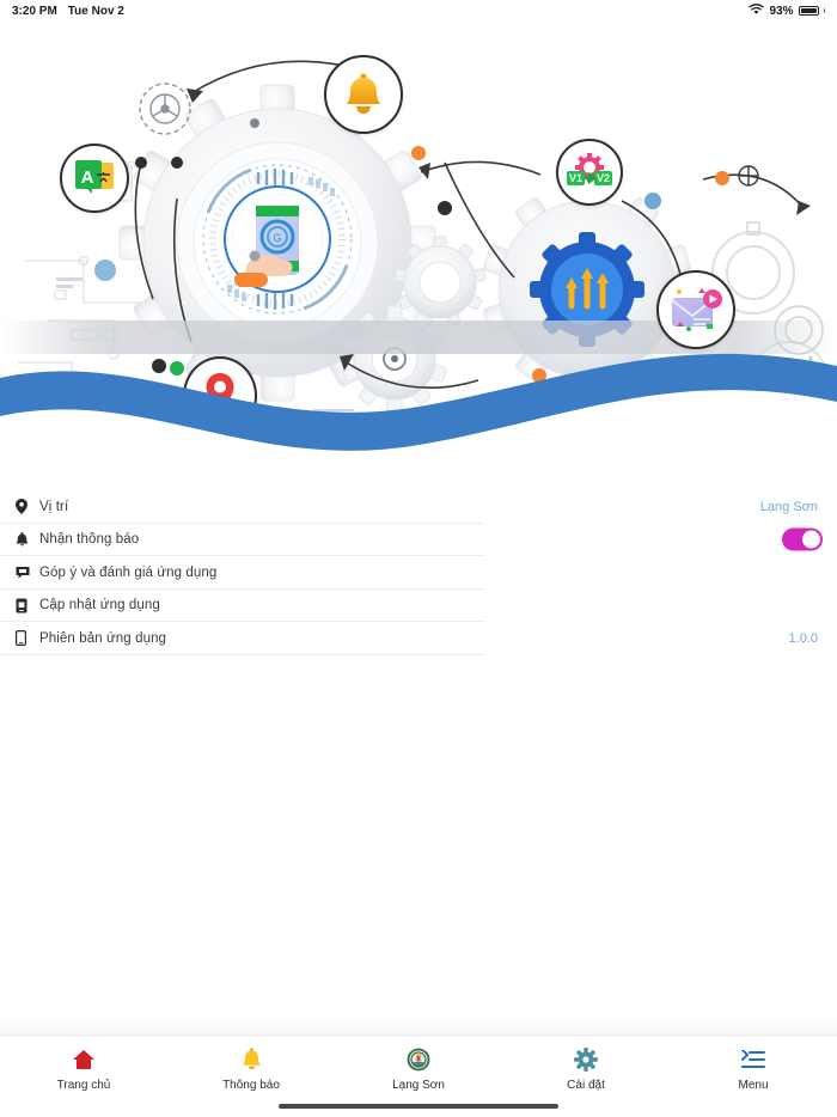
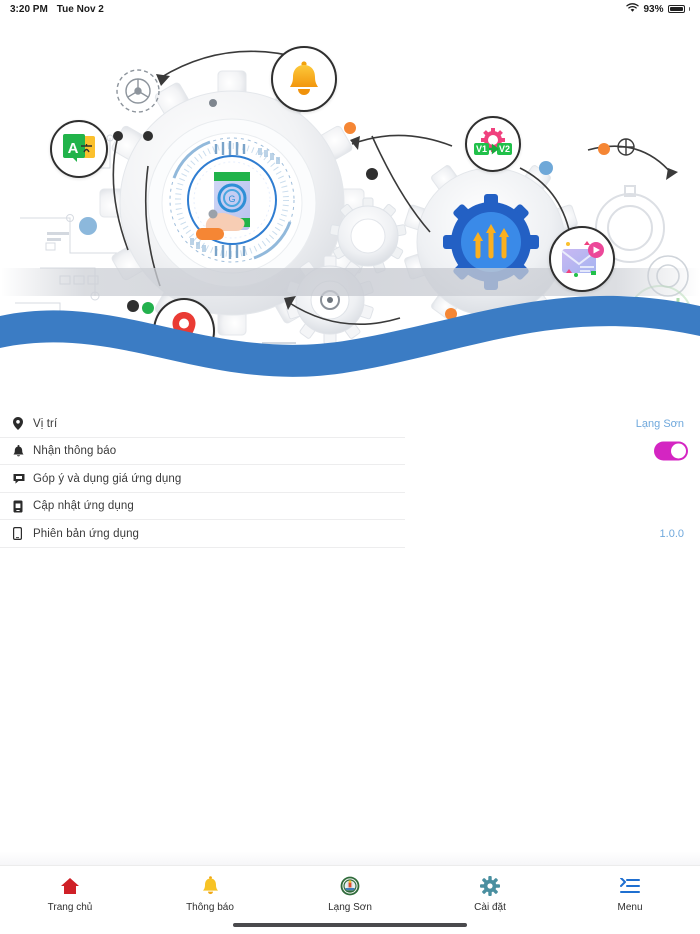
  3:20 PM
  Tue Nov 2
  93%
  G
  A
  V1
  V2
  Vị trí
  Lạng Sơn
  Nhận thông báo
- Góp ý và đánh giá ứng dụng
+ Góp ý và dụng giá ứng dụng
  Cập nhật ứng dụng
  Phiên bản ứng dụng
  1.0.0
  Trang chủ
  Thông báo
  Lạng Sơn
  Cài đặt
  Menu
